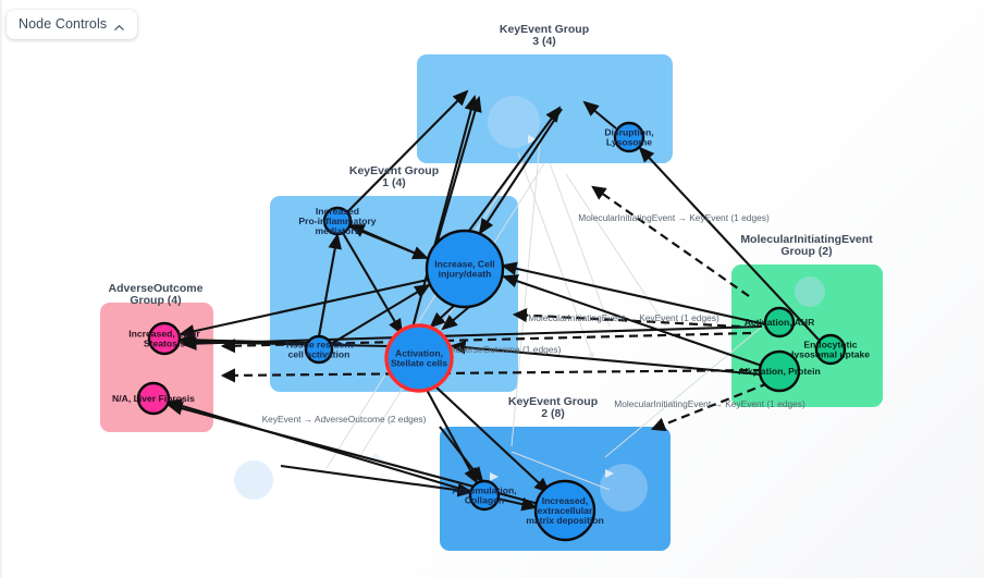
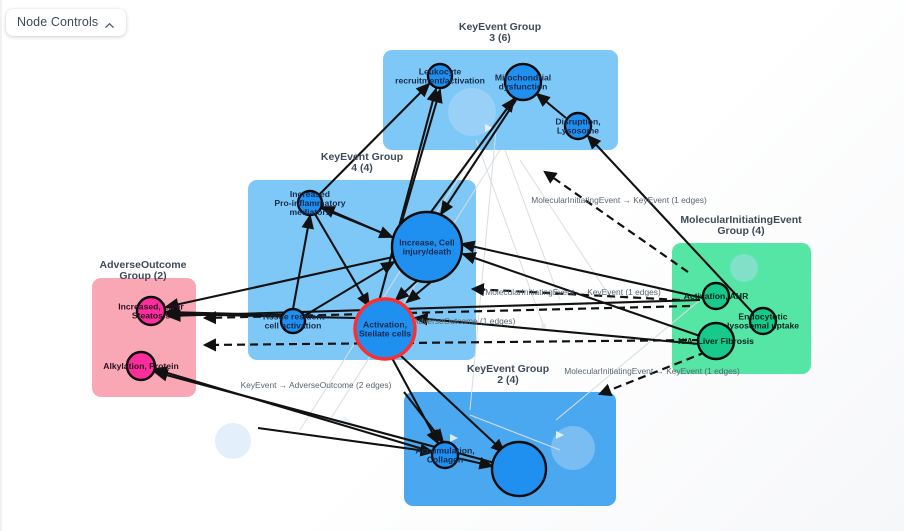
  Node Controls
  MolecularInitiatingEvent → KeyEvent (1 edges)
  MolecularInitiatingEvent → KeyEvent (1 edges)
  AdverseOutcome (1 edges)
  KeyEvent → AdverseOutcome (2 edges)
  MolecularInitiatingEvent → KeyEvent (1 edges)
+ Leukocyte recruitment/activation
+ Mitochondrial dysfunction
  Disruption, Lysosome
  Increased Pro-inflammatory mediators
  Increase, Cell injury/death
  Tissue resident cell activation
  Activation, Stellate cells
  Accumulation, Collagen
- Increased, extracellular matrix deposition
  Increased, Liver Steatosis
- N/A, Liver Fibrosis
+ Alkylation, Protein
  Activation, AHR
  Endocytotic lysosomal uptake
- Alkylation, Protein
+ N/A, Liver Fibrosis
- KeyEvent Group 3 (4)
+ KeyEvent Group 3 (6)
- KeyEvent Group 1 (4)
+ KeyEvent Group 4 (4)
- KeyEvent Group 2 (8)
+ KeyEvent Group 2 (4)
- AdverseOutcome Group (4)
+ AdverseOutcome Group (2)
- MolecularInitiatingEvent Group (2)
+ MolecularInitiatingEvent Group (4)
